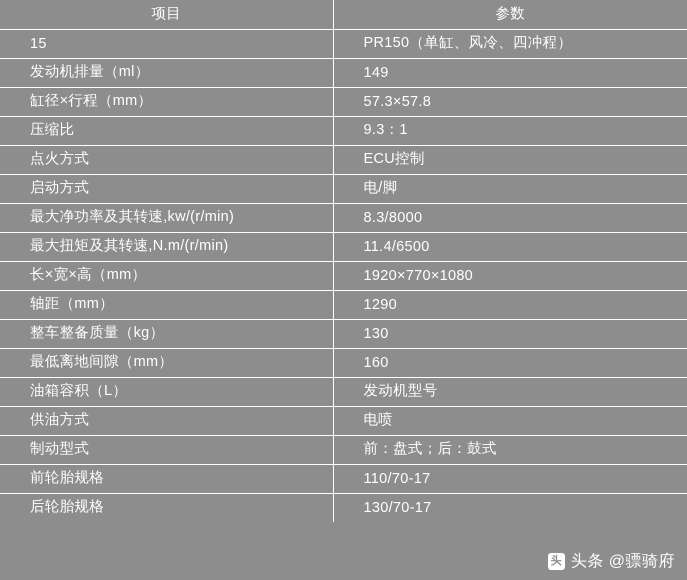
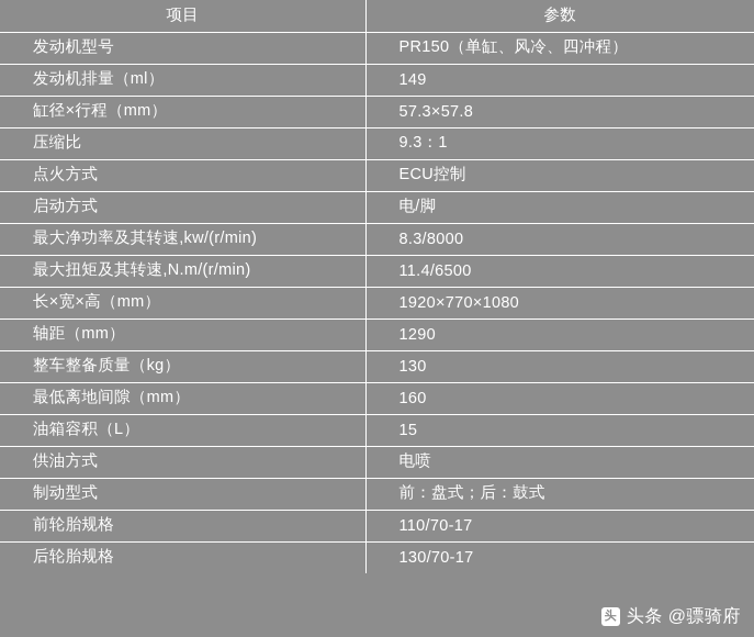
  项目	参数
- 15	PR150（单缸、风冷、四冲程）
+ 发动机型号	PR150（单缸、风冷、四冲程）
  发动机排量（ml）	149
  缸径×行程（mm）	57.3×57.8
  压缩比	9.3：1
  点火方式	ECU控制
  启动方式	电/脚
  最大净功率及其转速,kw/(r/min)	8.3/8000
  最大扭矩及其转速,N.m/(r/min)	11.4/6500
  长×宽×高（mm）	1920×770×1080
  轴距（mm）	1290
  整车整备质量（kg）	130
  最低离地间隙（mm）	160
- 油箱容积（L）	发动机型号
+ 油箱容积（L）	15
  供油方式	电喷
  制动型式	前：盘式；后：鼓式
  前轮胎规格	110/70-17
  后轮胎规格	130/70-17
  头
  头条 @骠骑府
